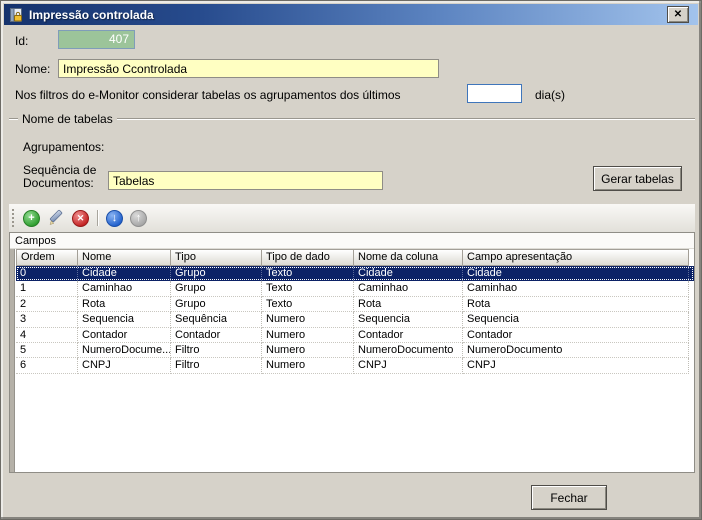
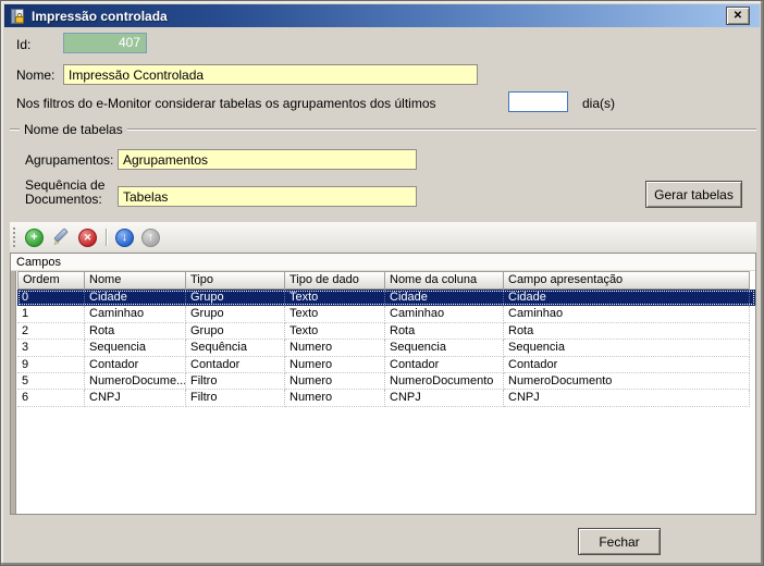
  Impressão controlada
  ✕
  Id:
  407
  Nome:
  Impressão Ccontrolada
  Nos filtros do e-Monitor considerar tabelas os agrupamentos dos últimos
  dia(s)
  Nome de tabelas
  Agrupamentos:
+ Agrupamentos
  Sequência de
  Documentos:
  Tabelas
  Gerar tabelas
  +
  ✕
  ↓
  ↑
  Campos
  Ordem
  Nome
  Tipo
  Tipo de dado
  Nome da coluna
  Campo apresentação
  0
  Cidade
  Grupo
  Texto
  Cidade
  Cidade
  1
  Caminhao
  Grupo
  Texto
  Caminhao
  Caminhao
  2
  Rota
  Grupo
  Texto
  Rota
  Rota
  3
  Sequencia
  Sequência
  Numero
  Sequencia
  Sequencia
- 4
+ 9
  Contador
  Contador
  Numero
  Contador
  Contador
  5
  NumeroDocume...
  Filtro
  Numero
  NumeroDocumento
  NumeroDocumento
  6
  CNPJ
  Filtro
  Numero
  CNPJ
  CNPJ
  Fechar
